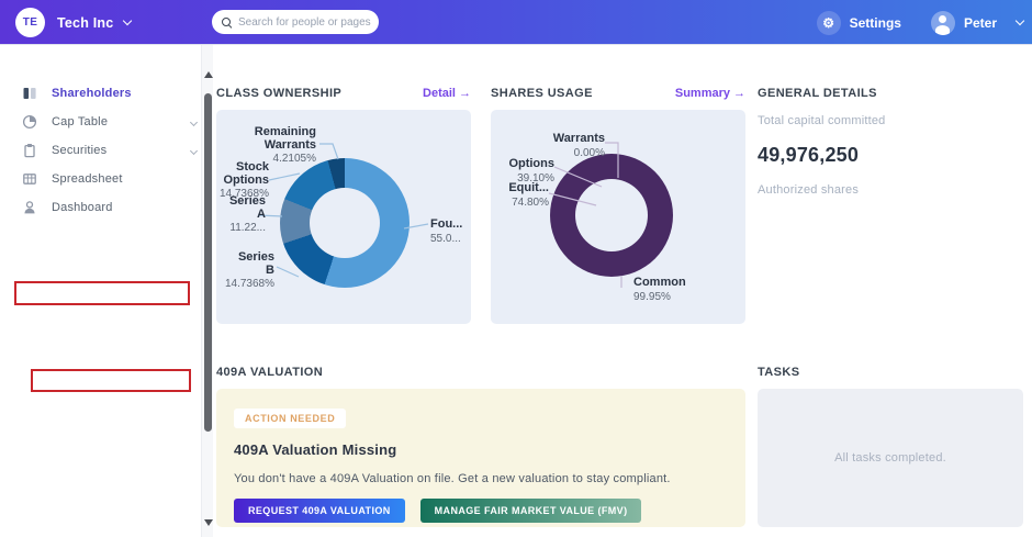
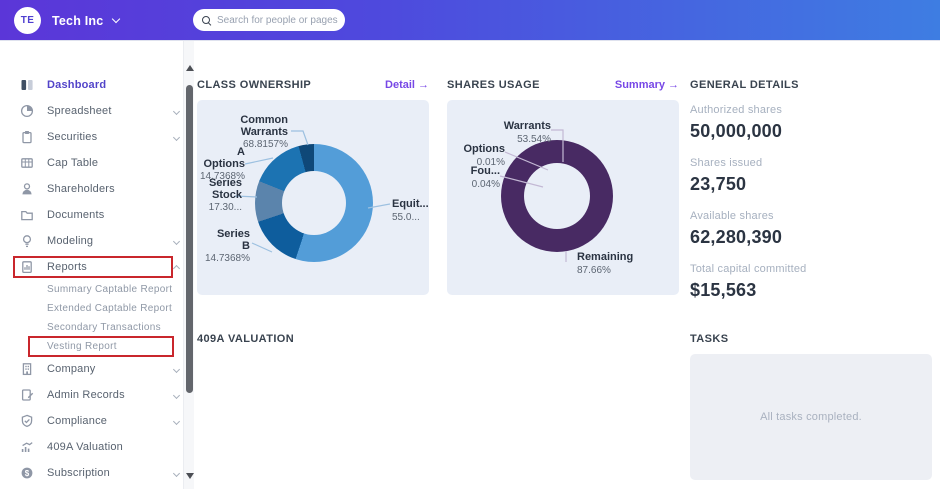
  TE
  Tech Inc
  Search for people or pages
- ⚙
- Settings
- Peter
- Shareholders
+ Dashboard
- Cap Table
+ Spreadsheet
  Securities
- Spreadsheet
+ Cap Table
- Dashboard
+ Shareholders
+ Documents
+ Modeling
+ Reports
+ Summary Captable Report
+ Extended Captable Report
+ Secondary Transactions
+ Vesting Report
+ Company
+ Admin Records
+ Compliance
+ 409A Valuation
+ $
+ Subscription
  CLASS OWNERSHIP
  Detail →
- Fou...
+ Equit...
  55.0...
  Series
  B
  14.7368%
  Series
- A
+ Stock
- 11.22...
+ 17.30...
- Stock
+ A
  Options
  14.7368%
- Remaining
+ Common
  Warrants
- 4.2105%
+ 68.8157%
  SHARES USAGE
  Summary →
  Warrants
- 0.00%
+ 53.54%
  Options
- 39.10%
+ 0.01%
- Equit...
+ Fou...
- 74.80%
+ 0.04%
- Common
+ Remaining
- 99.95%
+ 87.66%
  GENERAL DETAILS
- Total capital committed
+ Authorized shares
+ 50,000,000
+ Shares issued
+ 23,750
+ Available shares
- 49,976,250
+ 62,280,390
- Authorized shares
+ Total capital committed
+ $15,563
  409A VALUATION
- ACTION NEEDED
- 409A Valuation Missing
- You don't have a 409A Valuation on file. Get a new valuation to stay compliant.
- REQUEST 409A VALUATION
- MANAGE FAIR MARKET VALUE (FMV)
  TASKS
  All tasks completed.
